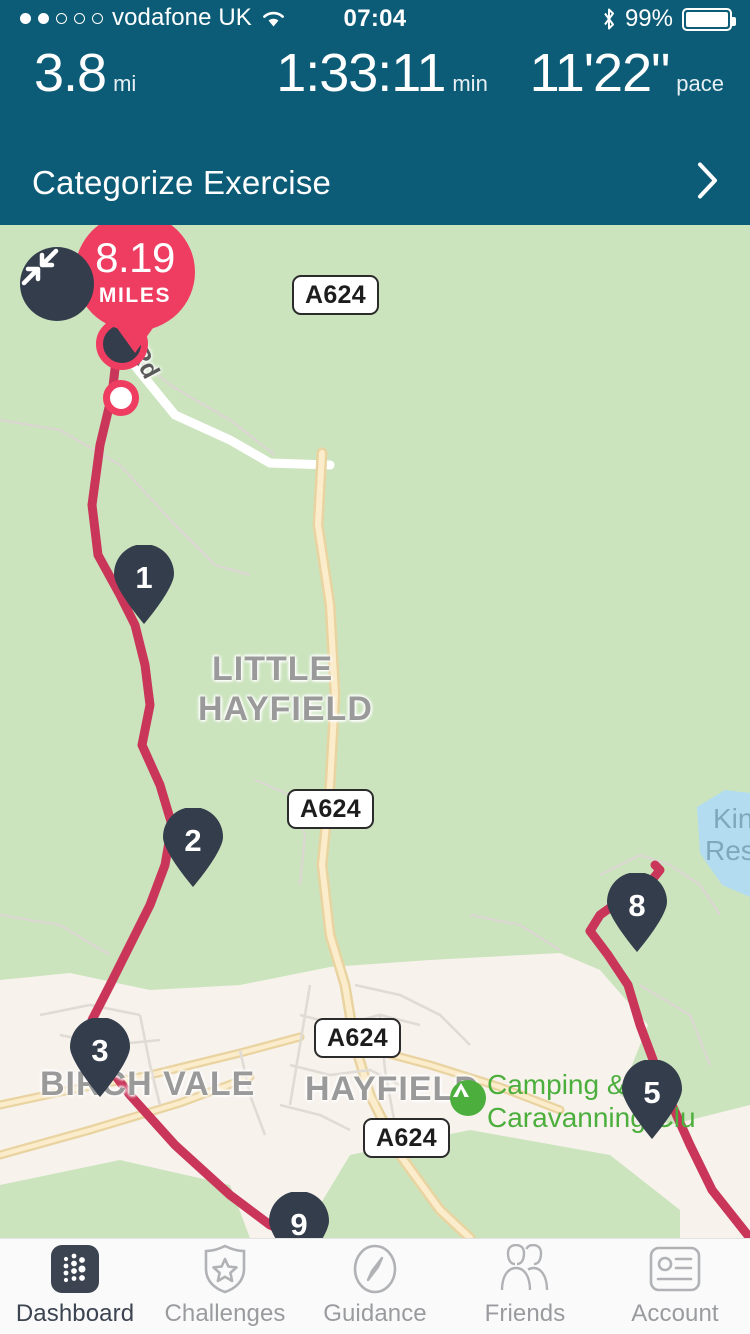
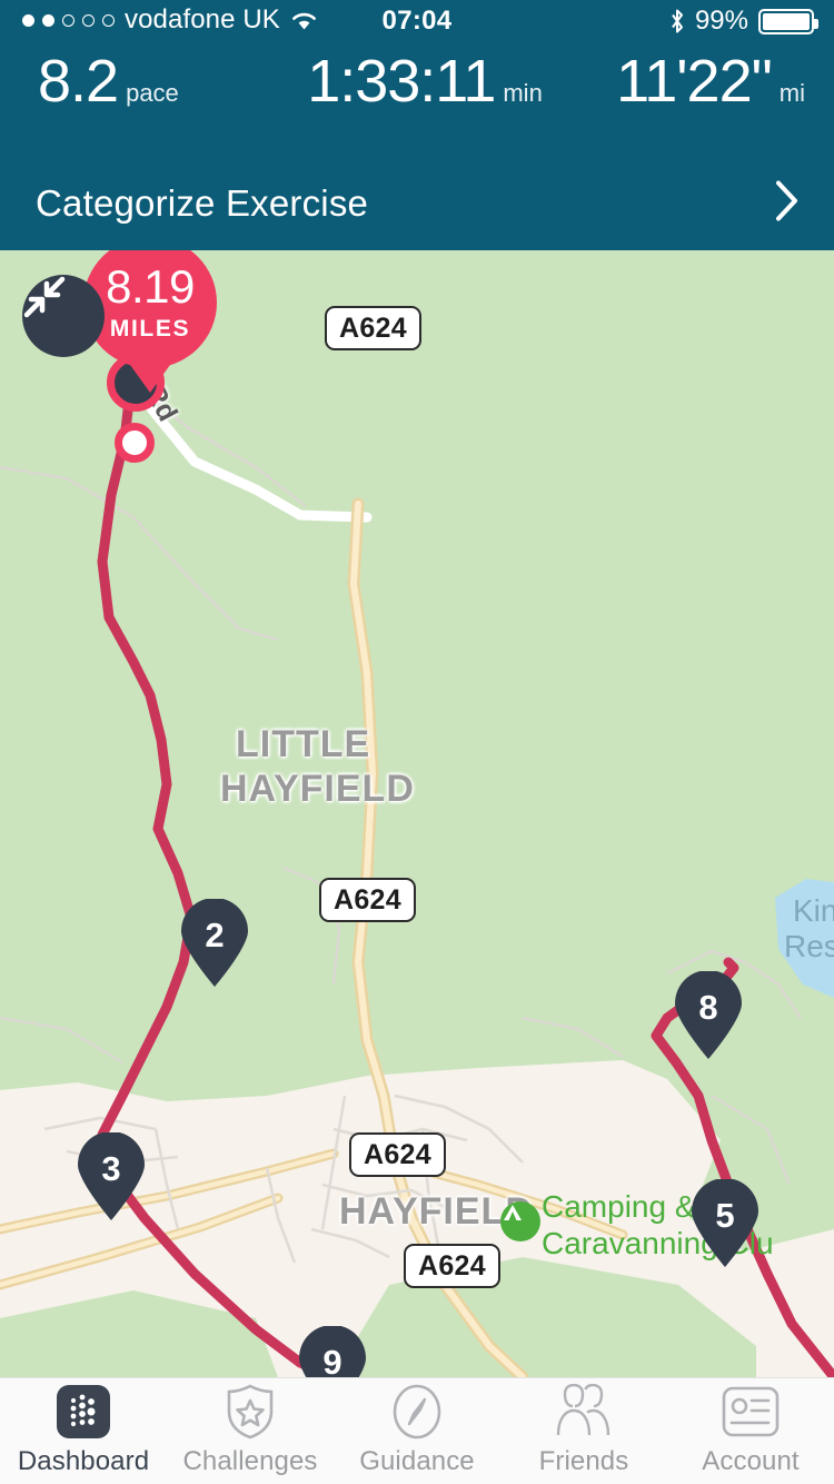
  vodafone UK
  07:04
  99%
- 3.8
+ 8.2
- mi
+ pace
  1:33:11
  min
  11'22"
- pace
+ mi
  Categorize Exercise
  A624
  A624
  A624
  A624
  LITTLE
  HAYFIELD
  HAYFIEL
- BIRCH VALE
  Kin
  Res
  Camping &
  Caravanninlu
- 1
  2
  3
  9
  5
  8
  8.19
  MILES
  Dashboard
  Challenges
  Guidance
  Friends
  Account
